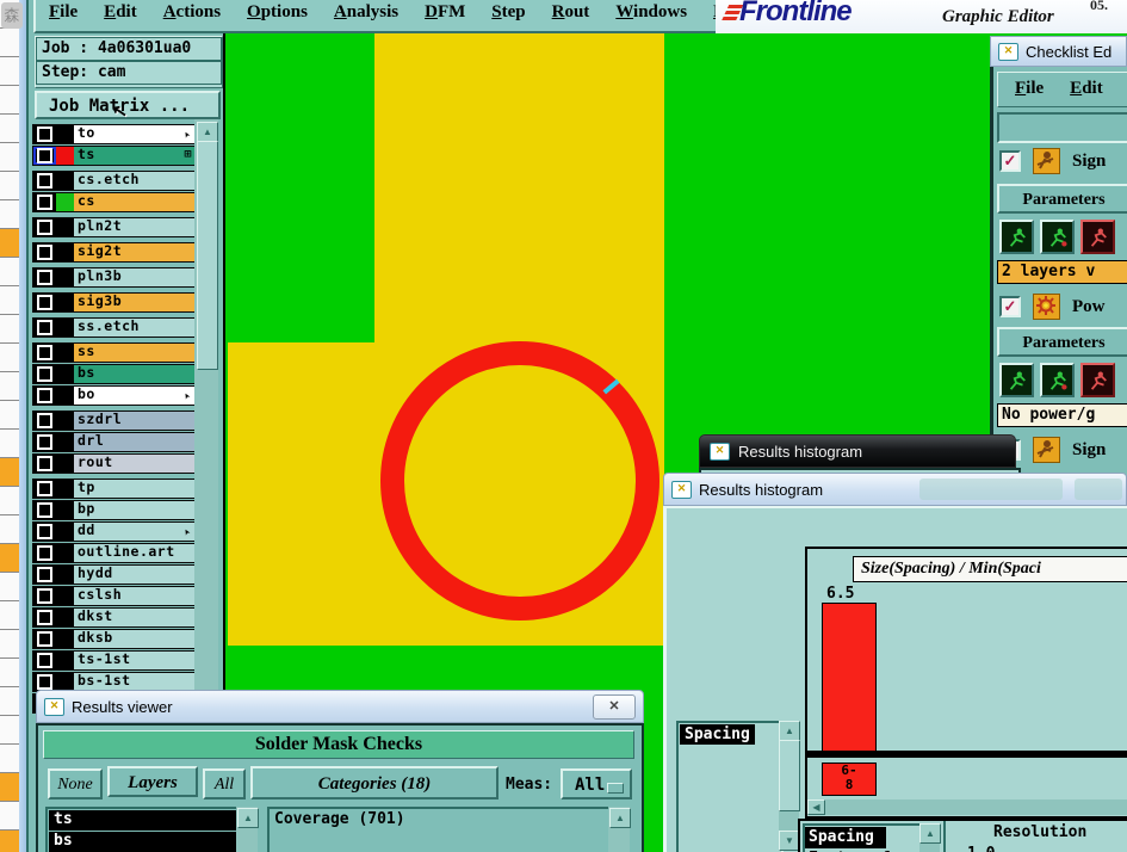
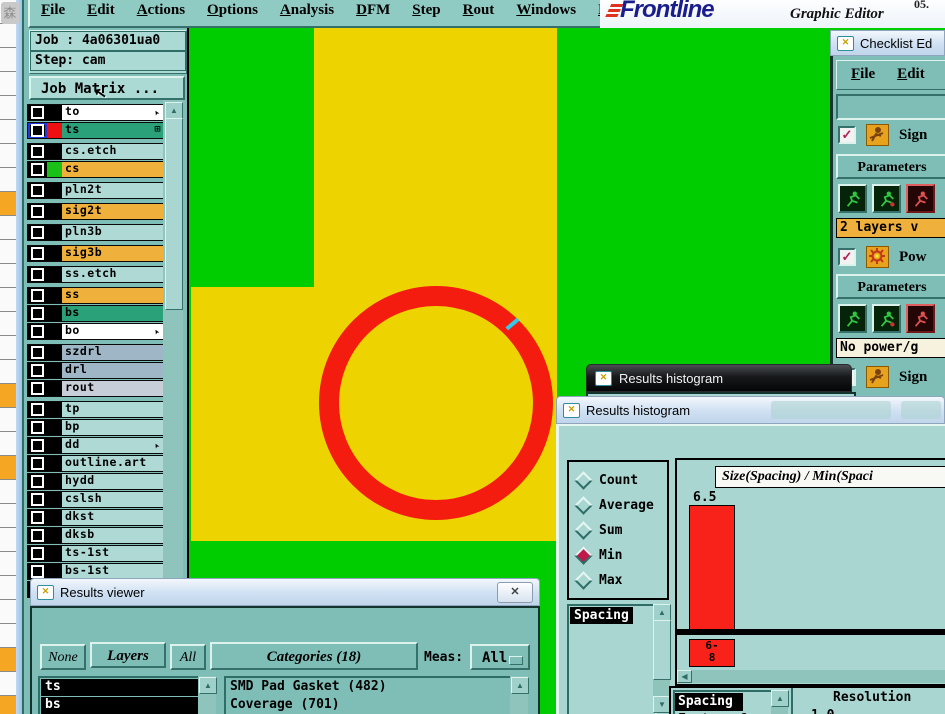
  森
  File
  Edit
  Actions
  Options
  Analysis
  DFM
  Step
  Rout
  Windows
  Frontline
  Graphic Editor
  05.
  Job : 4a06301ua0
  Step: cam
  Job Matrix ...
  to
  ts
  cs.etch
  cs
  pln2t
  sig2t
  pln3b
  sig3b
  ss.etch
  ss
  bs
  bo
  szdrl
  drl
  rout
  tp
  bp
  dd
  outline.art
  hydd
  cslsh
  dkst
  dksb
  ts-1st
  bs-1st
  ▲
  ✕
  Checklist Ed
  File
  Edit
  ✓
  Sign
  Parameters
  2 layers v
  ✓
  Pow
  Parameters
  No power/g
  Sign
  ✕
  Results histogram
  ✕
  Results histogram
+ Count
+ Average
+ Sum
+ Min
+ Max
  Spacing
  ▲
  ▼
  Size(Spacing) / Min(Spaci
  6.5
  6-
  8
  ◀
  Spacing
  ▲
  Resolution
  ✕
  Results viewer
  ✕
- Solder Mask Checks
  None
  Layers
  All
  Categories (18)
  Meas:
  All
  ts
  bs
  ▲
+ SMD Pad Gasket (482)
  Coverage (701)
  ▲
